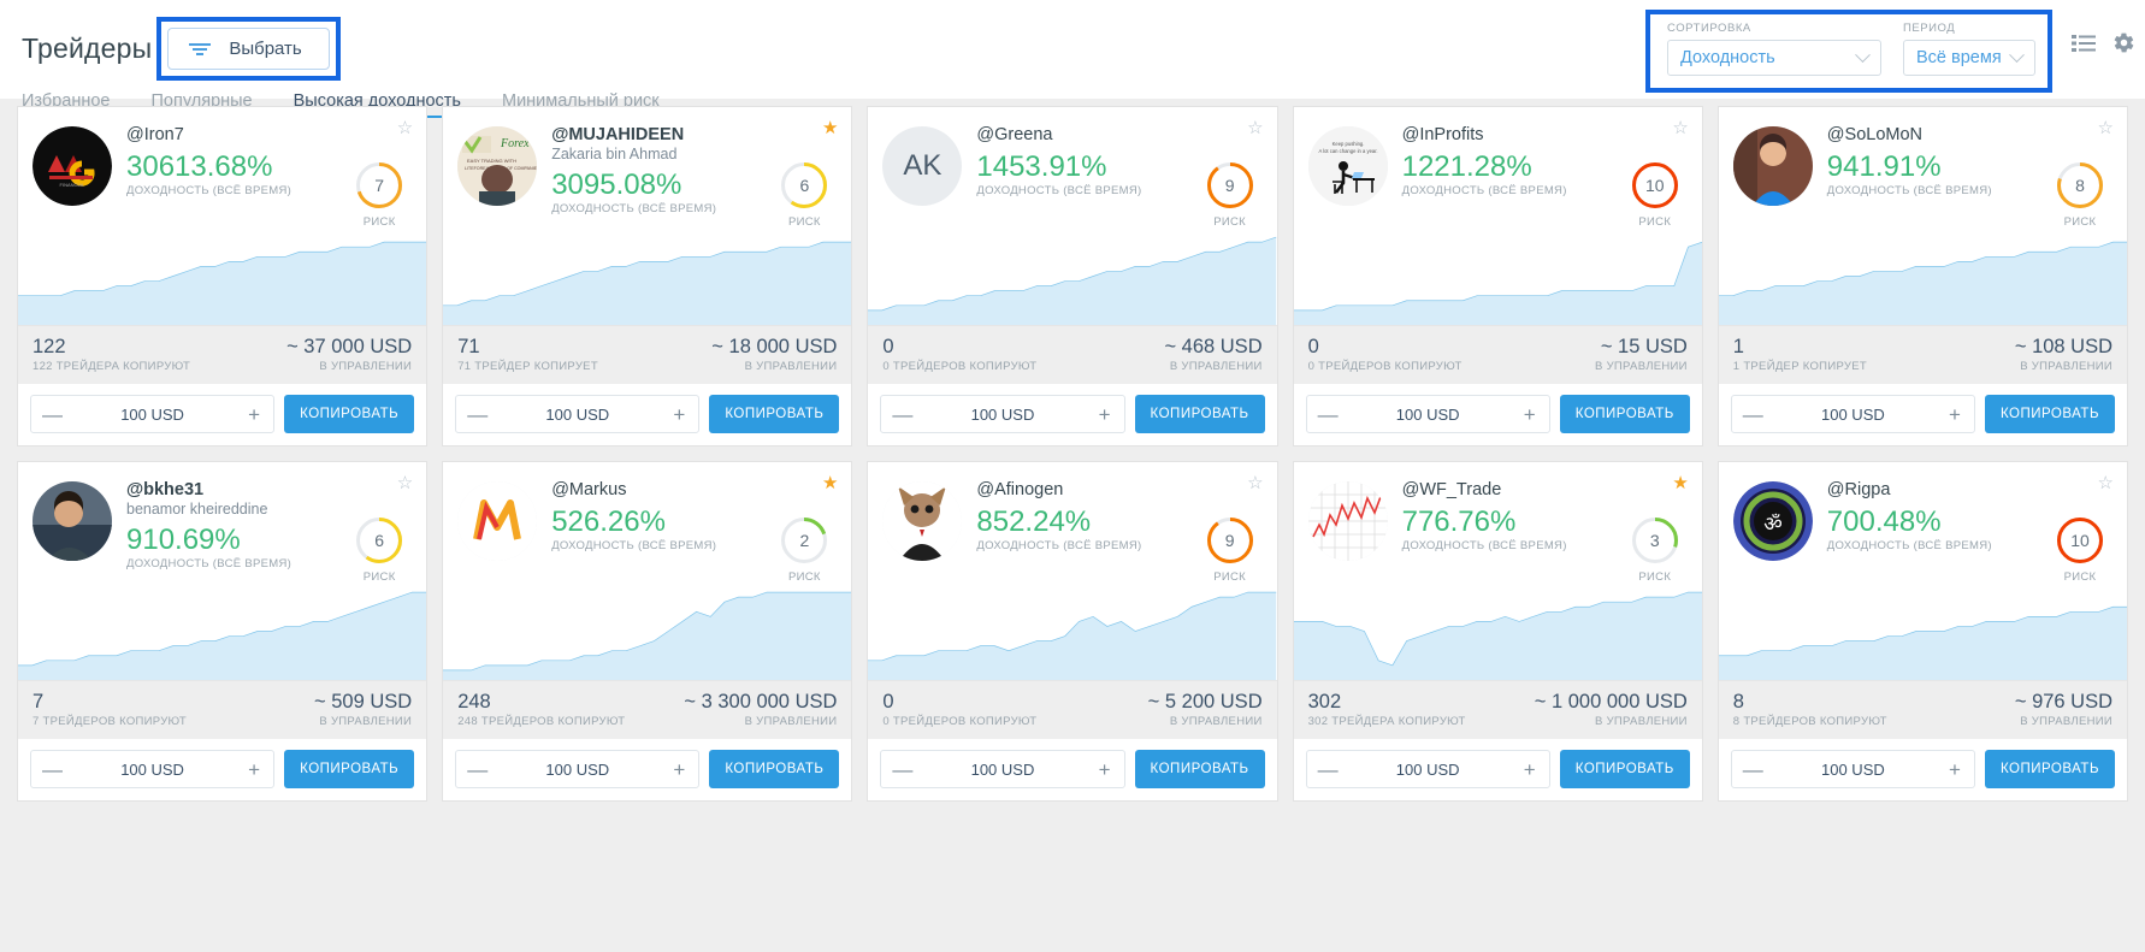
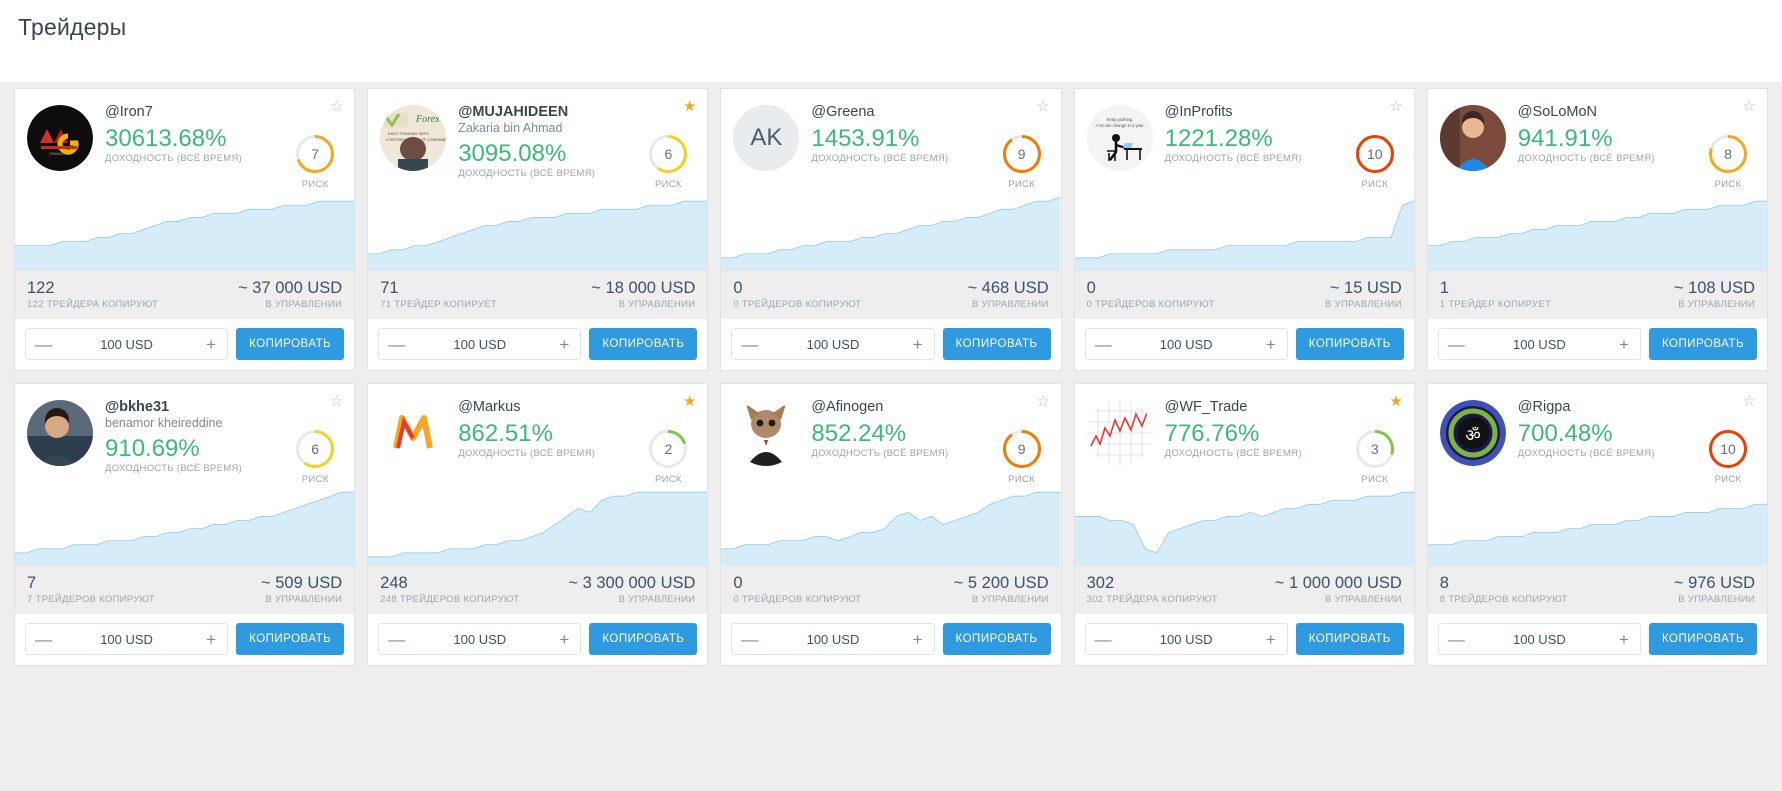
  Трейдеры
- Выбрать
- Избранное
- Популярные
- Высокая доходность
- Минимальный риск
- СОРТИРОВКА
- Доходность
- ПЕРИОД
- Всё время
  ☆
  @Iron7
  30613.68%
  ДОХОДНОСТЬ (ВСЁ ВРЕМЯ)
  7
  РИСК
  122
  122 ТРЕЙДЕРА КОПИРУЮТ
  ~ 37 000 USD
  В УПРАВЛЕНИИ
  —
  100 USD
  +
  КОПИРОВАТЬ
  ★
  Forex
  @MUJAHIDEEN
  Zakaria bin Ahmad
  3095.08%
  ДОХОДНОСТЬ (ВСЁ ВРЕМЯ)
  6
  РИСК
  71
  71 ТРЕЙДЕР КОПИРУЕТ
  ~ 18 000 USD
  В УПРАВЛЕНИИ
  —
  100 USD
  +
  КОПИРОВАТЬ
  ☆
  AK
  @Greena
  1453.91%
  ДОХОДНОСТЬ (ВСЁ ВРЕМЯ)
  9
  РИСК
  0
  0 ТРЕЙДЕРОВ КОПИРУЮТ
  ~ 468 USD
  В УПРАВЛЕНИИ
  —
  100 USD
  +
  КОПИРОВАТЬ
  ☆
  @InProfits
  1221.28%
  ДОХОДНОСТЬ (ВСЁ ВРЕМЯ)
  10
  РИСК
  0
  0 ТРЕЙДЕРОВ КОПИРУЮТ
  ~ 15 USD
  В УПРАВЛЕНИИ
  —
  100 USD
  +
  КОПИРОВАТЬ
  ☆
  @SoLoMoN
  941.91%
  ДОХОДНОСТЬ (ВСЁ ВРЕМЯ)
  8
  РИСК
  1
  1 ТРЕЙДЕР КОПИРУЕТ
  ~ 108 USD
  В УПРАВЛЕНИИ
  —
  100 USD
  +
  КОПИРОВАТЬ
  ☆
  @bkhe31
  benamor kheireddine
  910.69%
  ДОХОДНОСТЬ (ВСЁ ВРЕМЯ)
  6
  РИСК
  7
  7 ТРЕЙДЕРОВ КОПИРУЮТ
  ~ 509 USD
  В УПРАВЛЕНИИ
  —
  100 USD
  +
  КОПИРОВАТЬ
  ★
  @Markus
- 526.26%
+ 862.51%
  ДОХОДНОСТЬ (ВСЁ ВРЕМЯ)
  2
  РИСК
  248
  248 ТРЕЙДЕРОВ КОПИРУЮТ
  ~ 3 300 000 USD
  В УПРАВЛЕНИИ
  —
  100 USD
  +
  КОПИРОВАТЬ
  ☆
  @Afinogen
  852.24%
  ДОХОДНОСТЬ (ВСЁ ВРЕМЯ)
  9
  РИСК
  0
  0 ТРЕЙДЕРОВ КОПИРУЮТ
  ~ 5 200 USD
  В УПРАВЛЕНИИ
  —
  100 USD
  +
  КОПИРОВАТЬ
  ★
  @WF_Trade
  776.76%
  ДОХОДНОСТЬ (ВСЁ ВРЕМЯ)
  3
  РИСК
  302
  302 ТРЕЙДЕРА КОПИРУЮТ
  ~ 1 000 000 USD
  В УПРАВЛЕНИИ
  —
  100 USD
  +
  КОПИРОВАТЬ
  ☆
  ॐ
  @Rigpa
  700.48%
  ДОХОДНОСТЬ (ВСЁ ВРЕМЯ)
  10
  РИСК
  8
  8 ТРЕЙДЕРОВ КОПИРУЮТ
  ~ 976 USD
  В УПРАВЛЕНИИ
  —
  100 USD
  +
  КОПИРОВАТЬ
